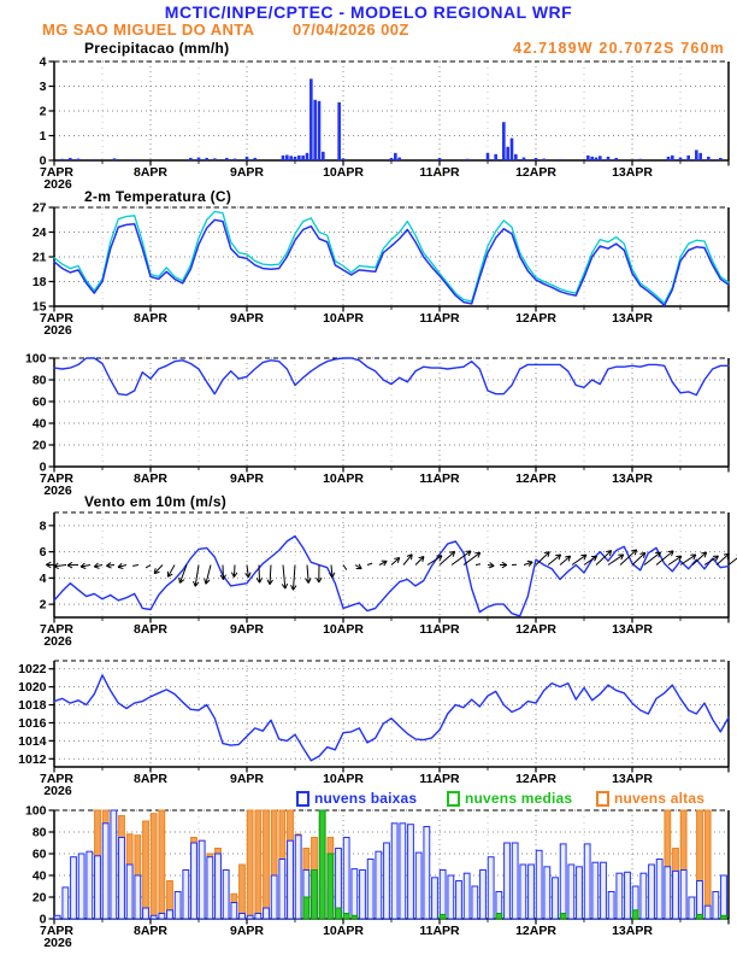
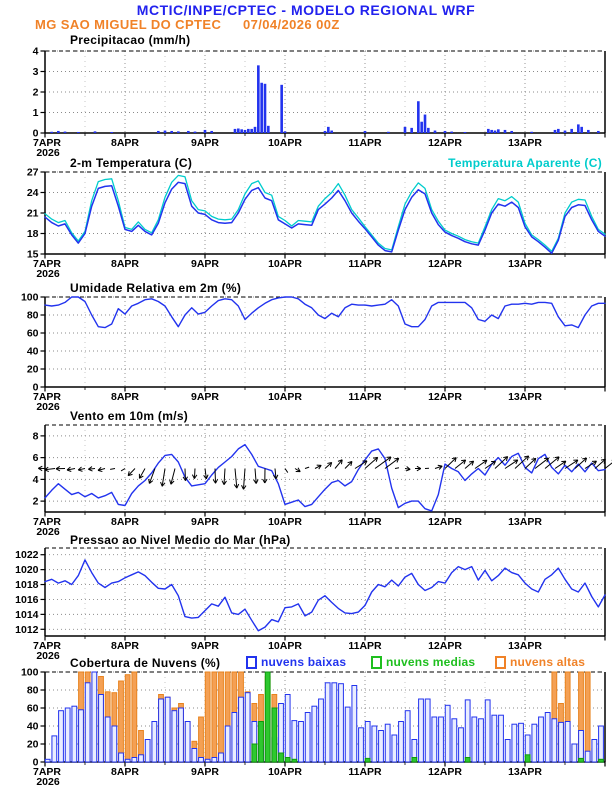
  MCTIC/INPE/CPTEC - MODELO REGIONAL WRF
- MG SAO MIGUEL DO ANTA
+ MG SAO MIGUEL DO CPTEC
  07/04/2026 00Z
- 42.7189W 20.7072S 760m
  Precipitacao (mm/h)
  2-m Temperatura (C)
+ Temperatura Aparente (C)
+ Umidade Relativa em 2m (%)
  Vento em 10m (m/s)
+ Pressao ao Nivel Medio do Mar (hPa)
+ Cobertura de Nuvens (%)
  nuvens baixas
  nuvens medias
  nuvens altas
  0
  1
  2
  3
  4
  7APR
  8APR
  9APR
  10APR
  11APR
  12APR
  13APR
  2026
  15
  18
  21
  24
  27
  7APR
  8APR
  9APR
  10APR
  11APR
  12APR
  13APR
  2026
  0
  20
  40
  60
  80
  100
  7APR
  8APR
  9APR
  10APR
  11APR
  12APR
  13APR
  2026
  2
  4
  6
  8
  7APR
  8APR
  9APR
  10APR
  11APR
  12APR
  13APR
  2026
  1012
  1014
  1016
  1018
  1020
  1022
  7APR
  8APR
  9APR
  10APR
  11APR
  12APR
  13APR
  2026
  0
  20
  40
  60
  80
  100
  7APR
  8APR
  9APR
  10APR
  11APR
  12APR
  13APR
  2026
